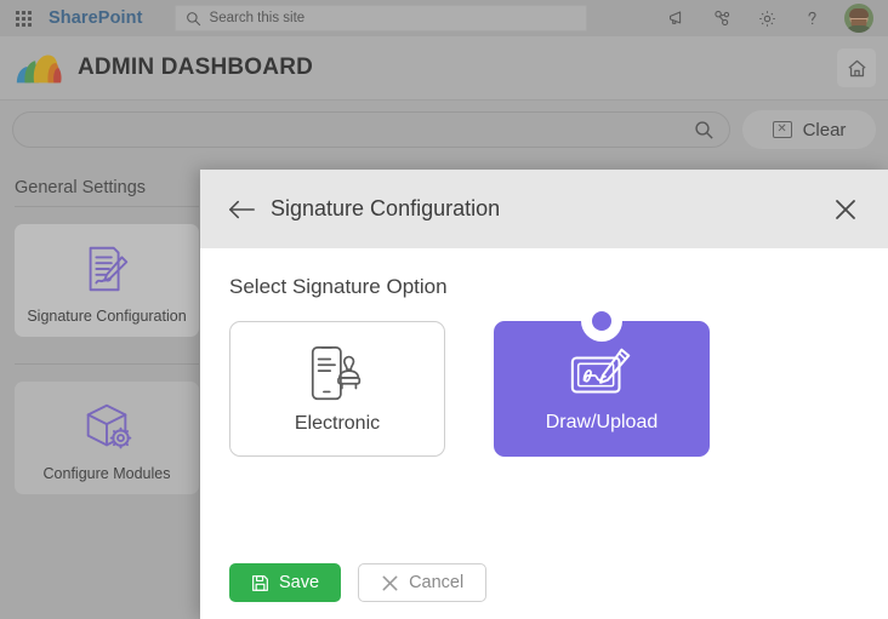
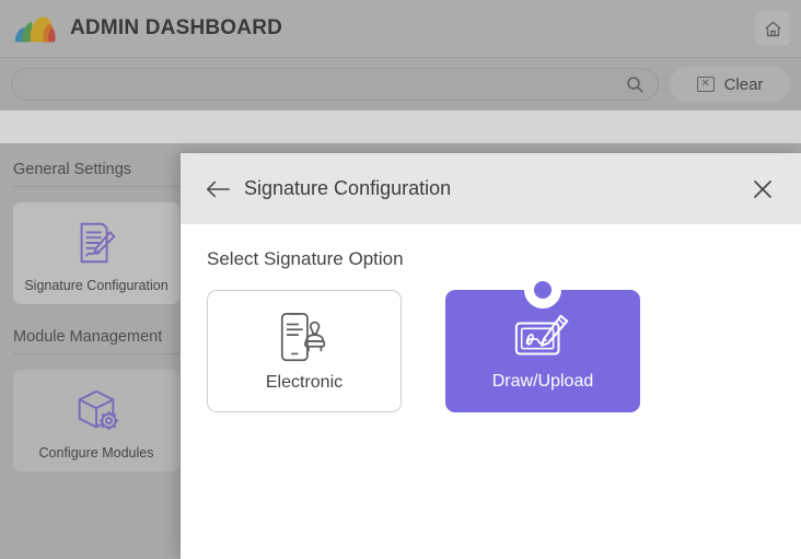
- SharePoint
- Search this site
  ADMIN DASHBOARD
  ✕
  Clear
  General Settings
  Signature Configuration
+ Module Management
  Configure Modules
  Signature Configuration
  Select Signature Option
  Electronic
  Draw/Upload
- Save
- Cancel
